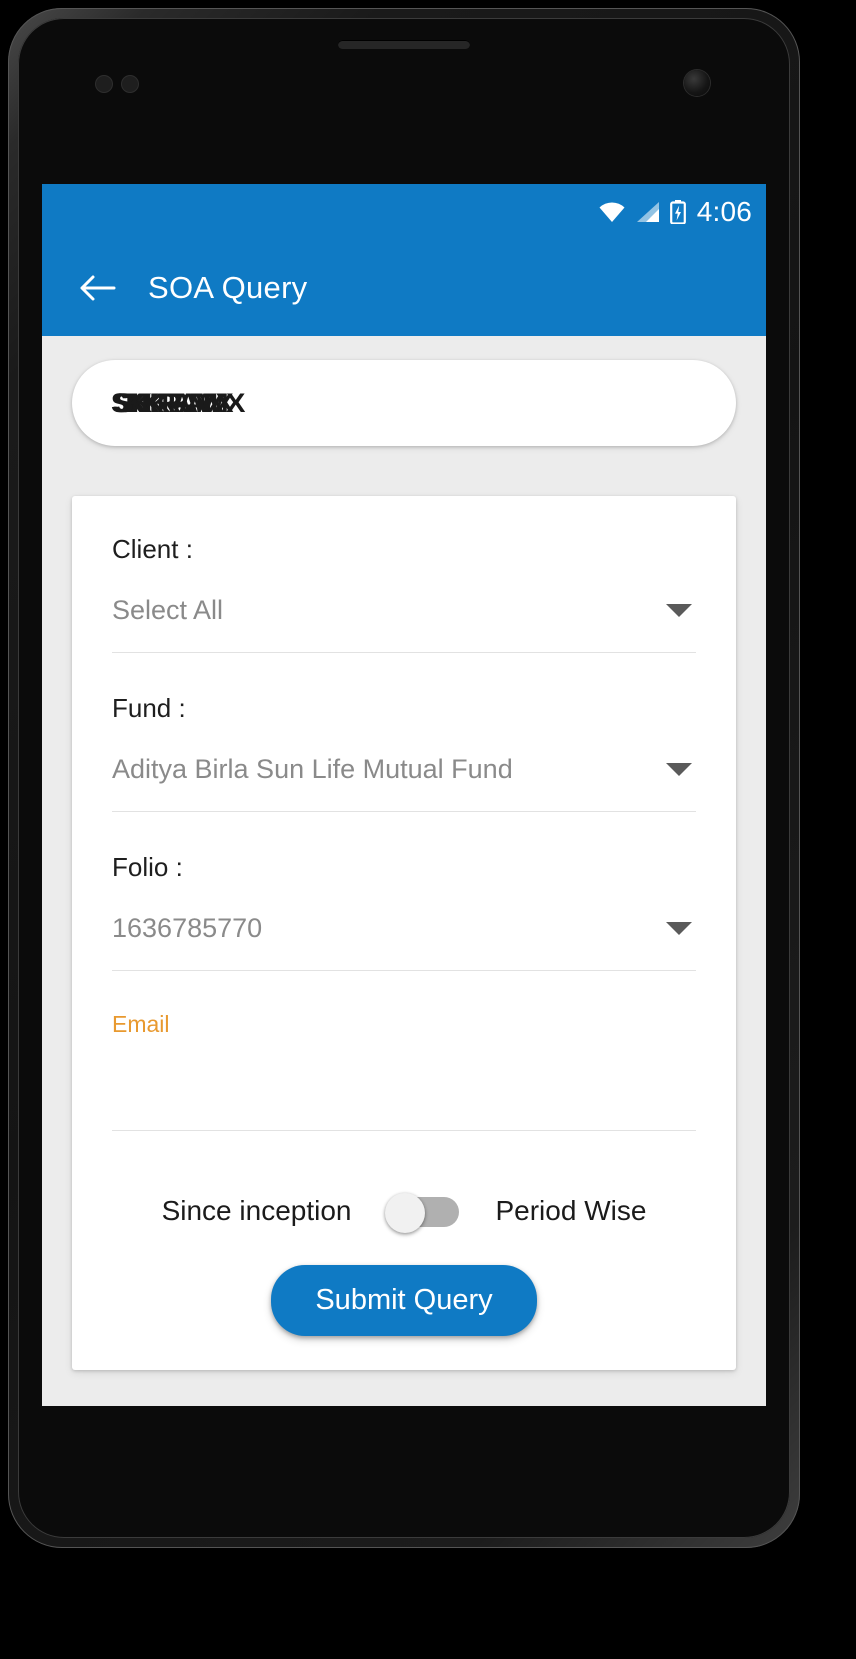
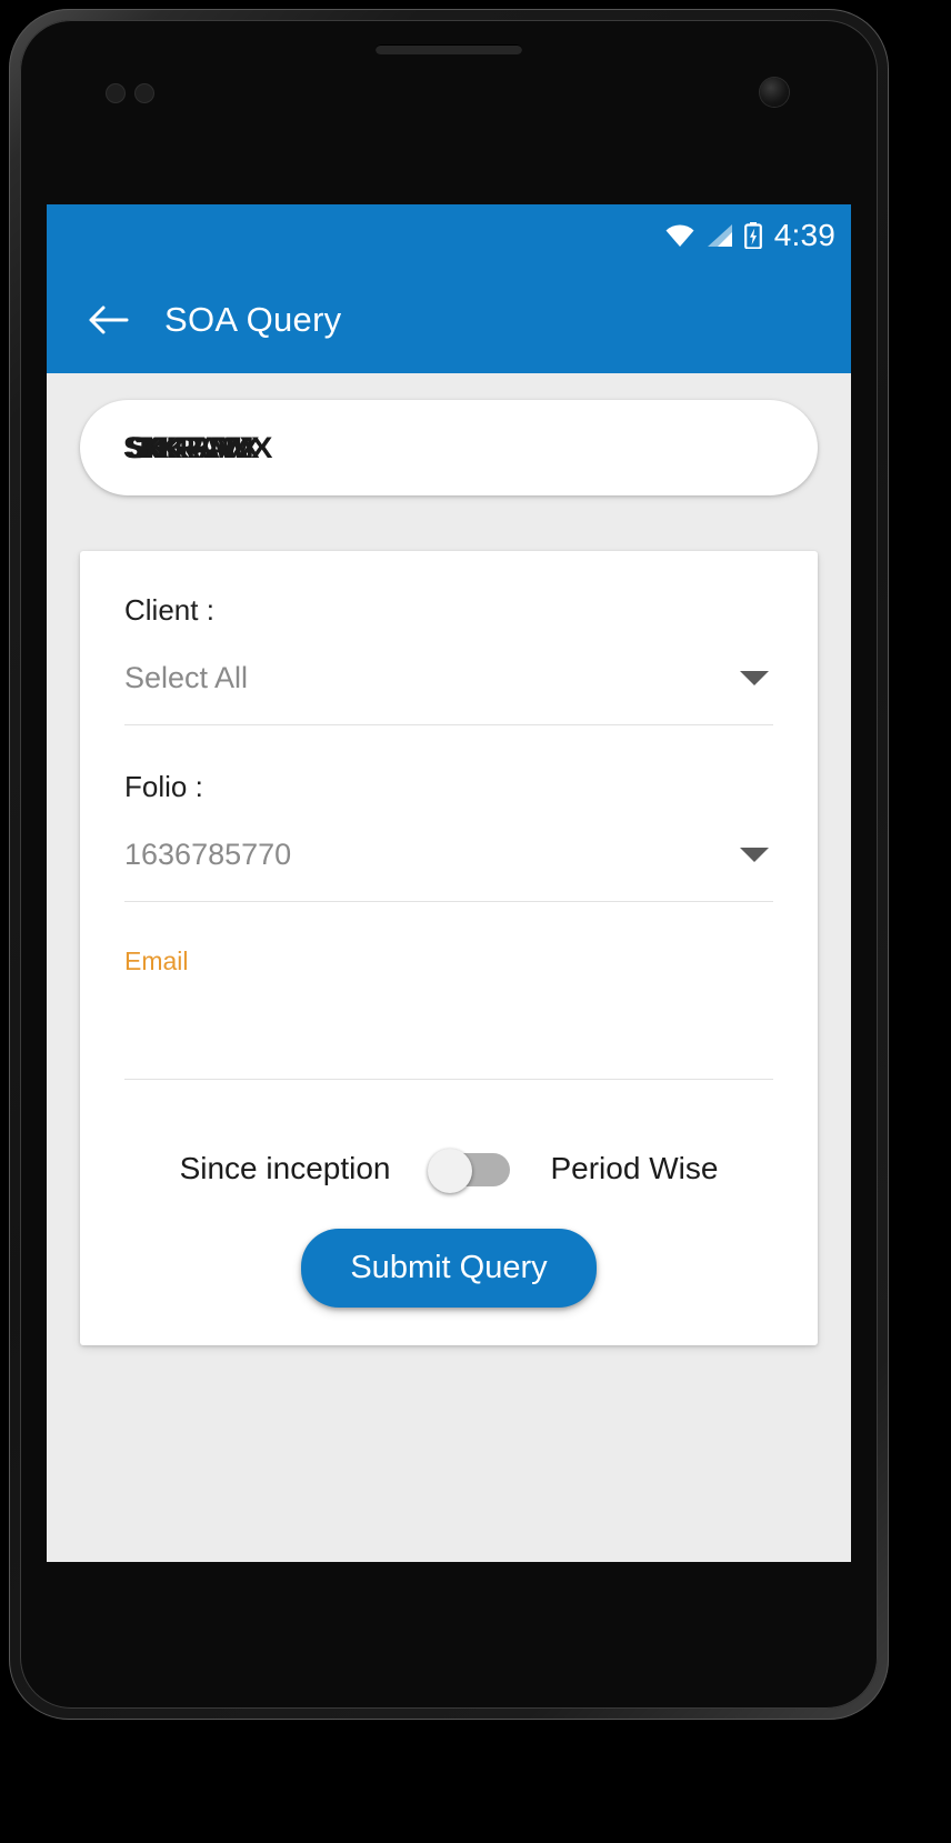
- 4:06
+ 4:39
  SOA Query
  SKKRAMX
  Client :
  Select All
- Fund :
- Aditya Birla Sun Life Mutual Fund
  Folio :
  1636785770
  Email
  Since inception
  Period Wise
  Submit Query
